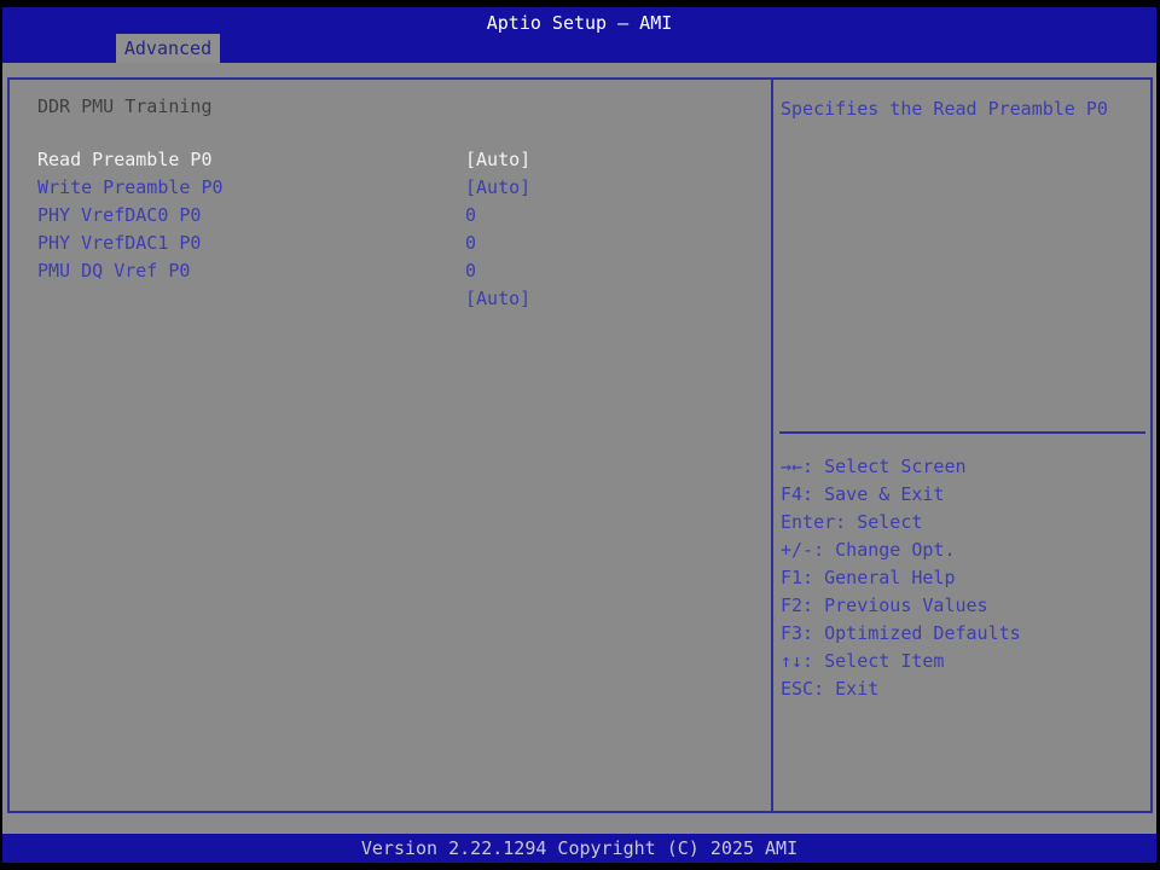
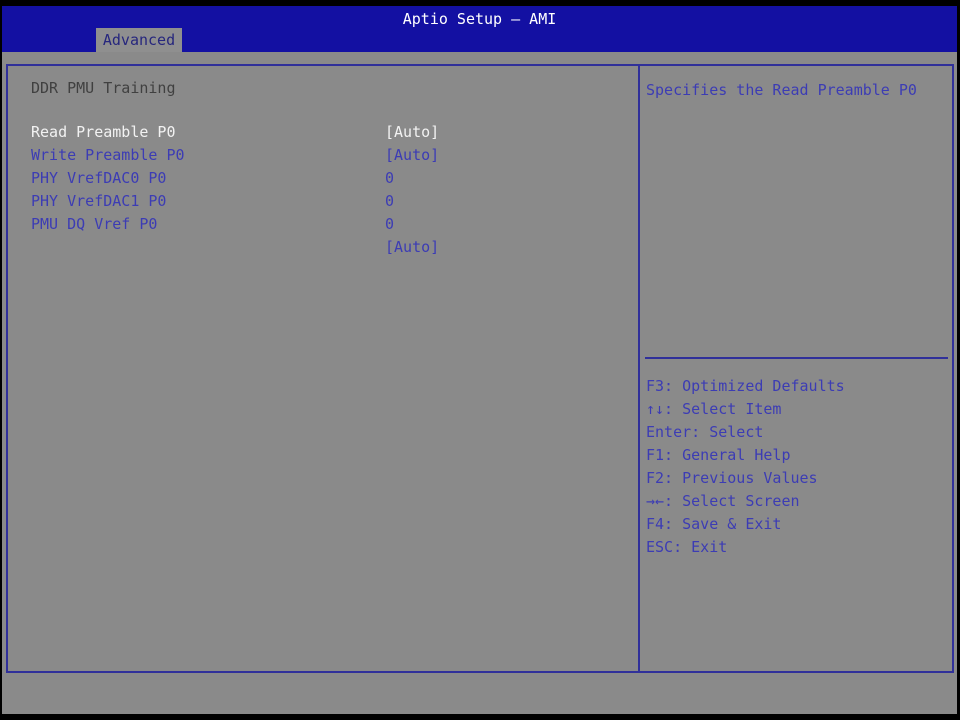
  Aptio Setup – AMI
  Advanced
  DDR PMU Training
  Read Preamble P0
  [Auto]
  Write Preamble P0
  [Auto]
  PHY VrefDAC0 P0
  0
  PHY VrefDAC1 P0
  0
  PMU DQ Vref P0
  0
  [Auto]
  Specifies the Read Preamble P0
- →←: Select Screen
+ F3: Optimized Defaults
- F4: Save & Exit
+ ↑↓: Select Item
  Enter: Select
- +/-: Change Opt.
  F1: General Help
  F2: Previous Values
- F3: Optimized Defaults
+ →←: Select Screen
- ↑↓: Select Item
+ F4: Save & Exit
  ESC: Exit
- Version 2.22.1294 Copyright (C) 2025 AMI
